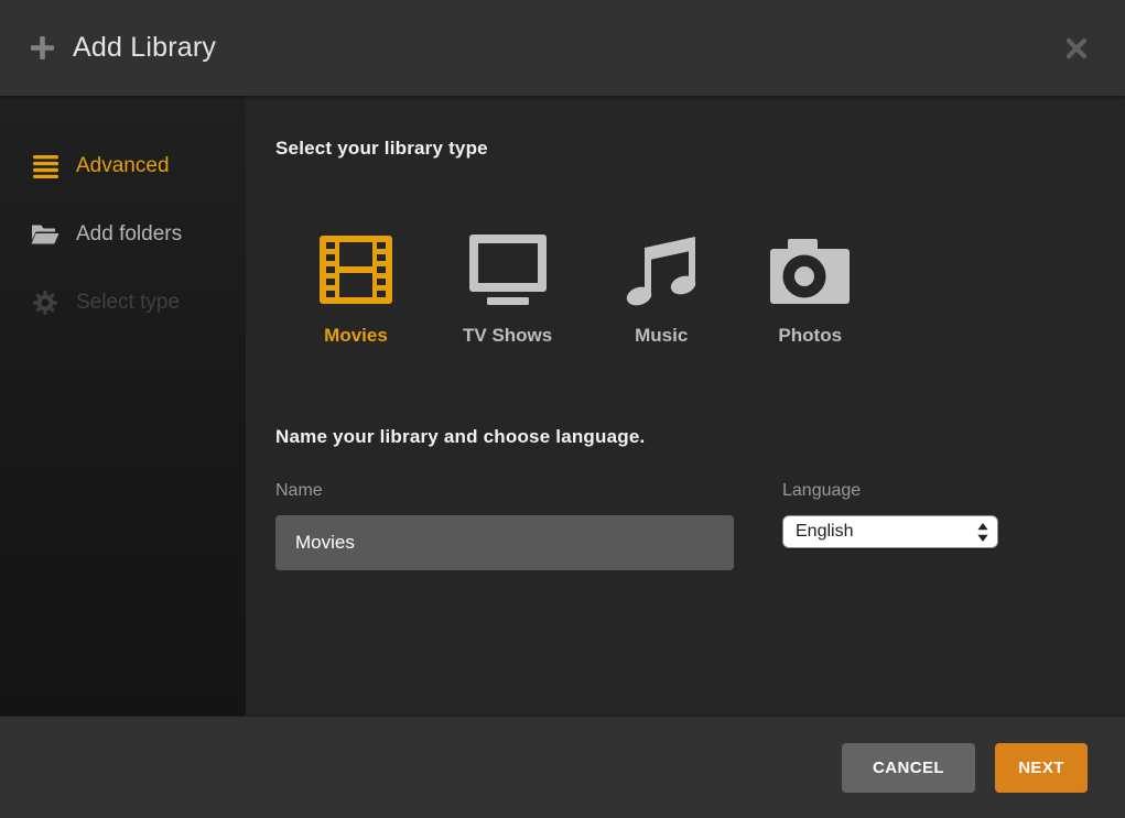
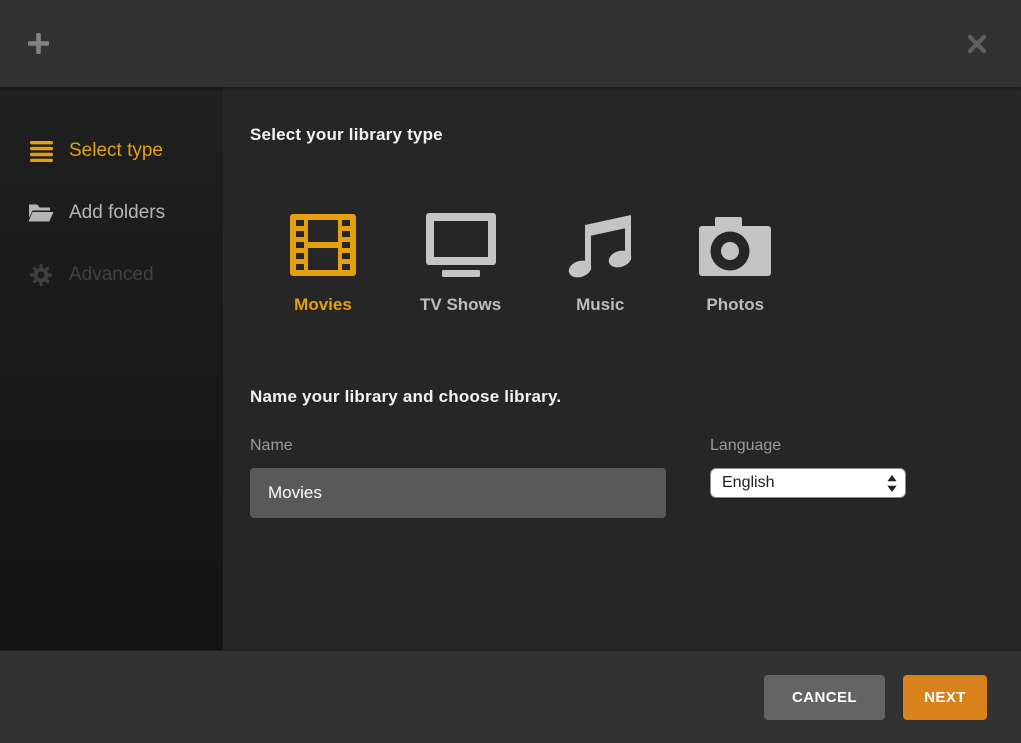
- Add Library
- Advanced
+ Select type
  Add folders
- Select type
+ Advanced
  Select your library type
  Movies
  TV Shows
  Music
  Photos
- Name your library and choose language.
+ Name your library and choose library.
  Name
  Movies
  Language
  English
  CANCEL
  NEXT
